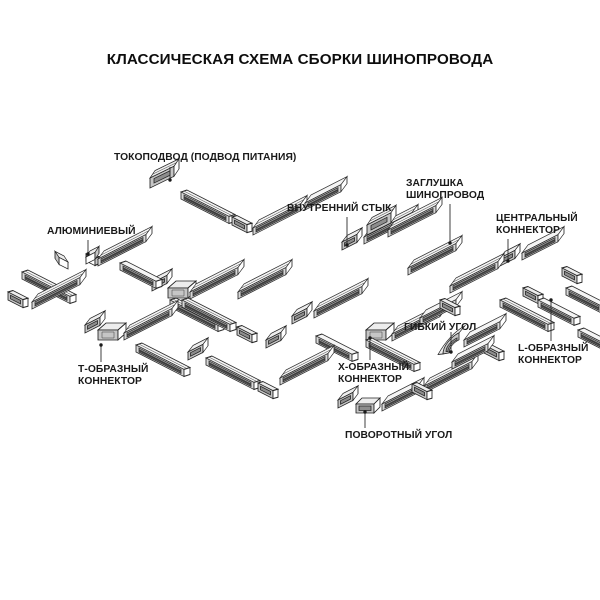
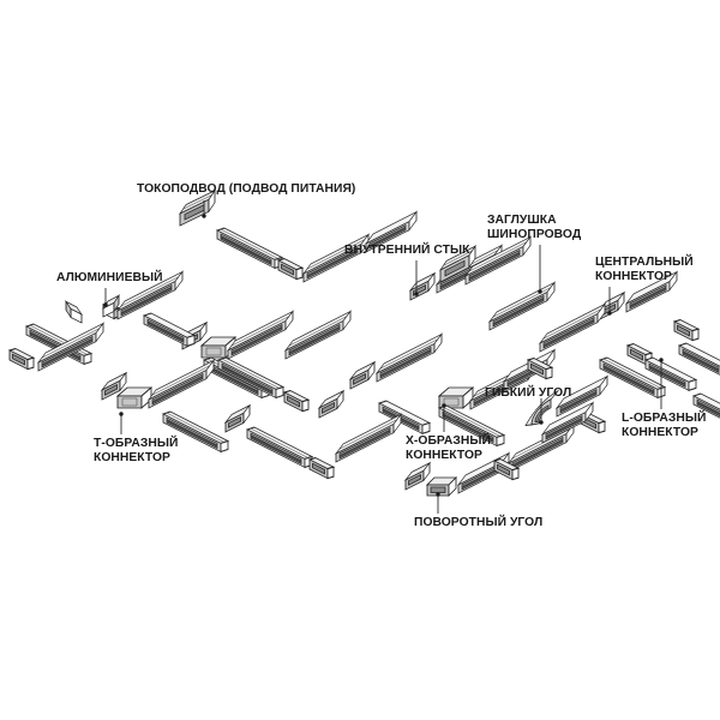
- КЛАССИЧЕСКАЯ СХЕМА СБОРКИ ШИНОПРОВОДА
  ТОКОПОДВОД (ПОДВОД ПИТАНИЯ)
  АЛЮМИНИЕВЫЙ
  ВНУТРЕННИЙ СТЫК
  ЗАГЛУШКА
  ШИНОПРОВОД
  ЦЕНТРАЛЬНЫЙ
  КОННЕКТОР
  Т-ОБРАЗНЫЙ
  КОННЕКТОР
  Х-ОБРАЗНЫЙ
  КОННЕКТОР
  ГИБКИЙ УГОЛ
  L-ОБРАЗНЫЙ
  КОННЕКТОР
  ПОВОРОТНЫЙ УГОЛ
